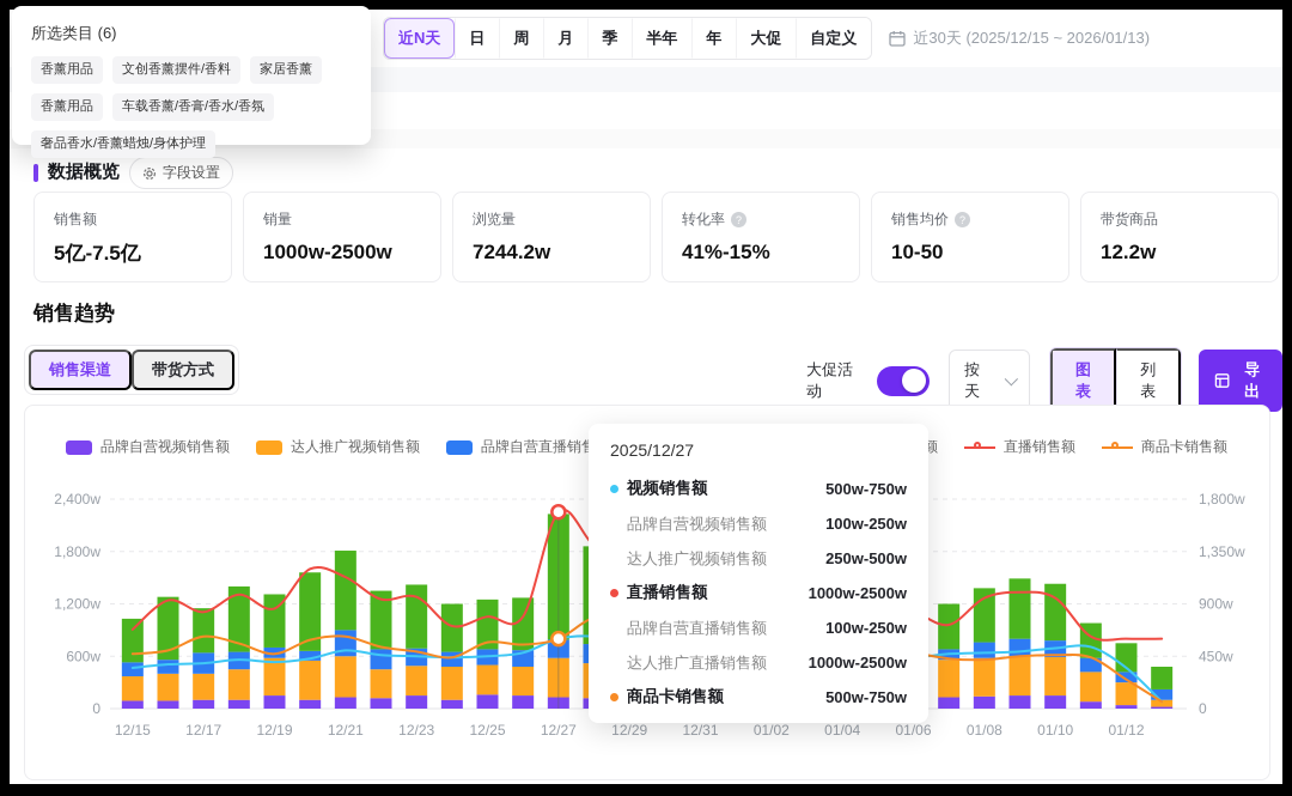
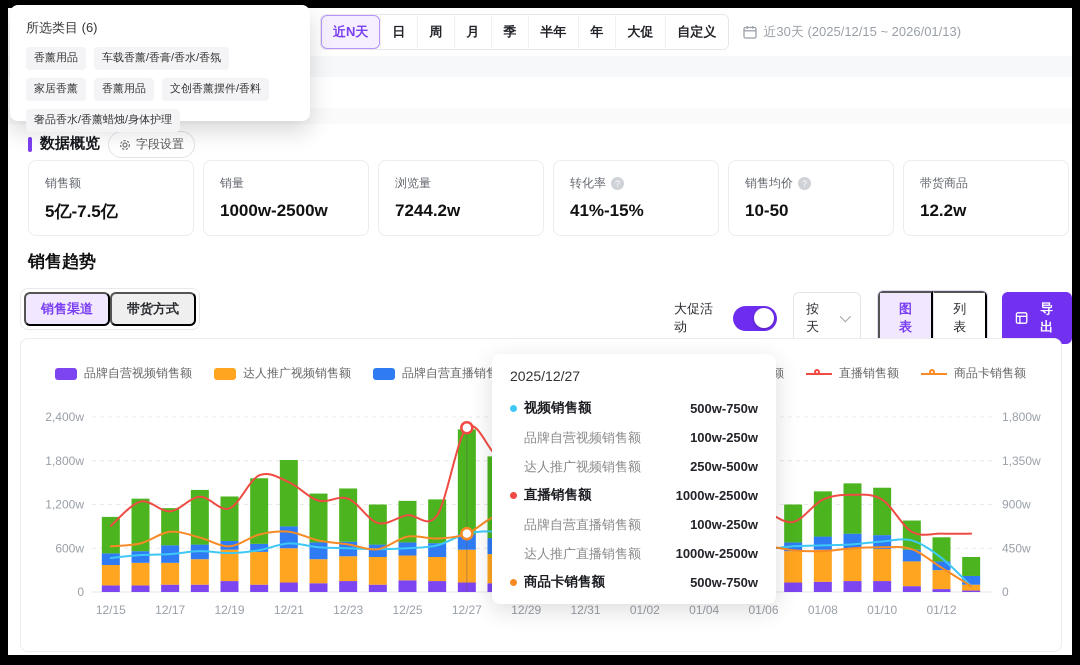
  近N天
  日
  周
  月
  季
  半年
  年
  大促
  自定义
  近30天 (2025/12/15 ~ 2026/01/13)
  所选类目 (6)
  香薰用品
- 文创香薰摆件/香料
+ 车载香薰/香膏/香水/香氛
  家居香薰
  香薰用品
- 车载香薰/香膏/香水/香氛
+ 文创香薰摆件/香料
  奢品香水/香薰蜡烛/身体护理
  数据概览
  字段设置
  销售额
  5亿-7.5亿
  销量
  1000w-2500w
  浏览量
  7244.2w
  转化率
  ?
  41%-15%
  销售均价
  ?
  10-50
  带货商品
  12.2w
  销售趋势
  销售渠道
  带货方式
  大促活动
  按天
  图表
  列表
  导出
  品牌自营视频销售额
  达人推广视频销售额
  品牌自营直播销
  直播销售额
  商品卡销售额
  0
  0
  600w
  450w
  1,200w
  900w
  1,800w
  1,350w
  2,400w
  1,800w
  12/15
  12/17
  12/19
  12/21
  12/23
  12/25
  12/27
  12/29
  12/31
  01/02
  01/04
  01/06
  01/08
  01/10
  01/12
  2025/12/27
  视频销售额
  500w-750w
  品牌自营视频销售额
  100w-250w
  达人推广视频销售额
  250w-500w
  直播销售额
  1000w-2500w
  品牌自营直播销售额
  100w-250w
  达人推广直播销售额
  1000w-2500w
  商品卡销售额
  500w-750w
